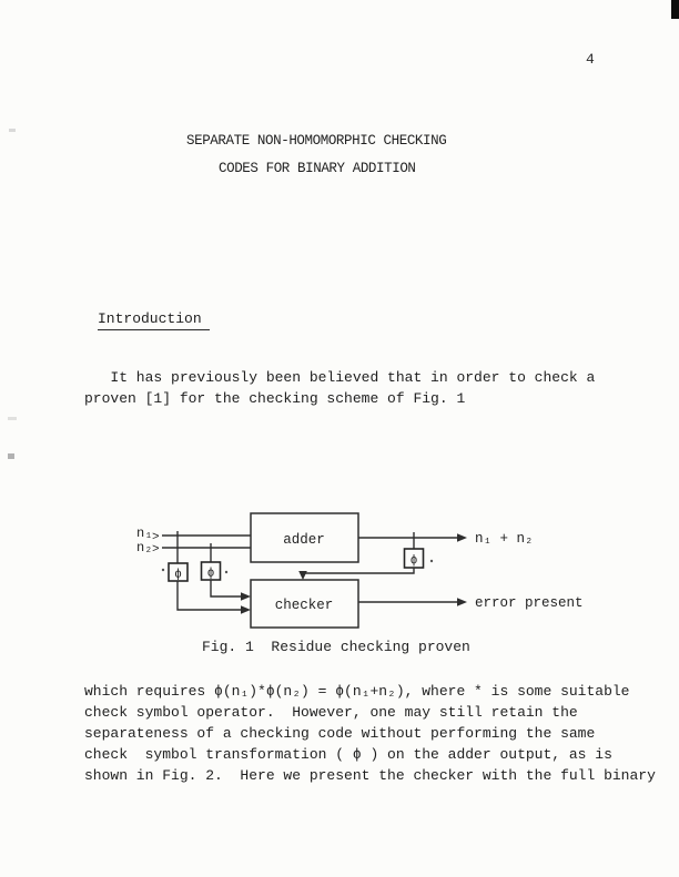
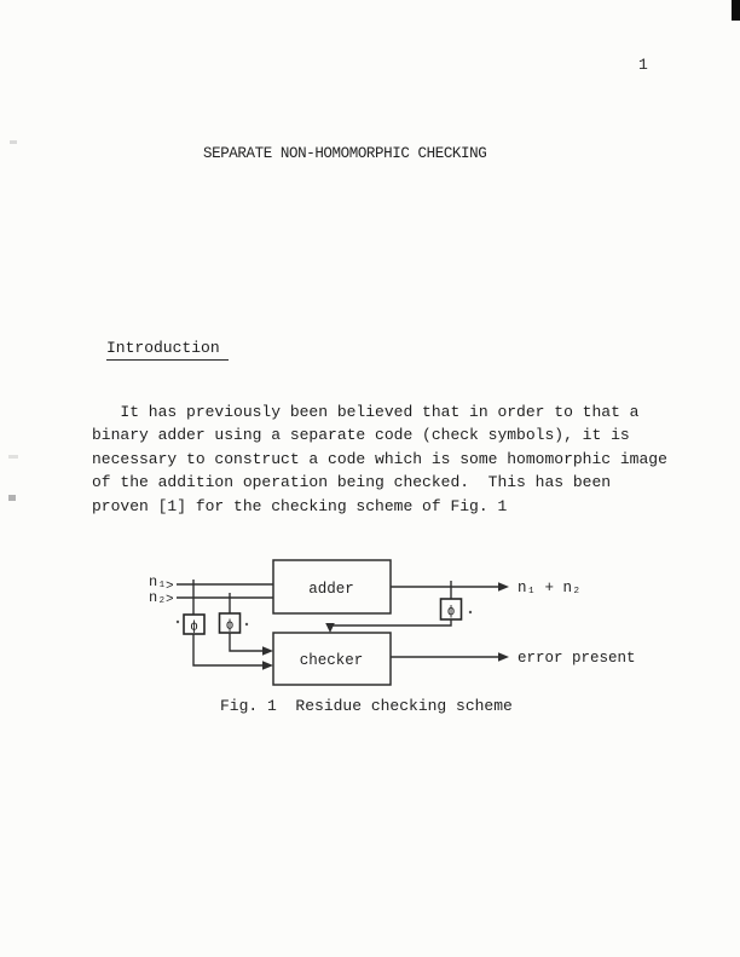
- 4
+ 1
  SEPARATE NON-HOMOMORPHIC CHECKING
- CODES FOR BINARY ADDITION
  Introduction
- It has previously been believed that in order to check a
+ It has previously been believed that in order to that a
+ binary adder using a separate code (check symbols), it is
+ necessary to construct a code which is some homomorphic image
+ of the addition operation being checked. This has been
  proven [1] for the checking scheme of Fig. 1
  n₁
  n₂
  >
  >
  adder
  n₁ + n₂
  ϕ
  ϕ
  ϕ
  checker
  error present
- Fig. 1 Residue checking proven
+ Fig. 1 Residue checking scheme
- which requires ϕ(n₁)*ϕ(n₂) = ϕ(n₁+n₂), where * is some suitable
- check symbol operator. However, one may still retain the
- separateness of a checking code without performing the same
- check symbol transformation ( ϕ ) on the adder output, as is
- shown in Fig. 2. Here we present the checker with the full binary
